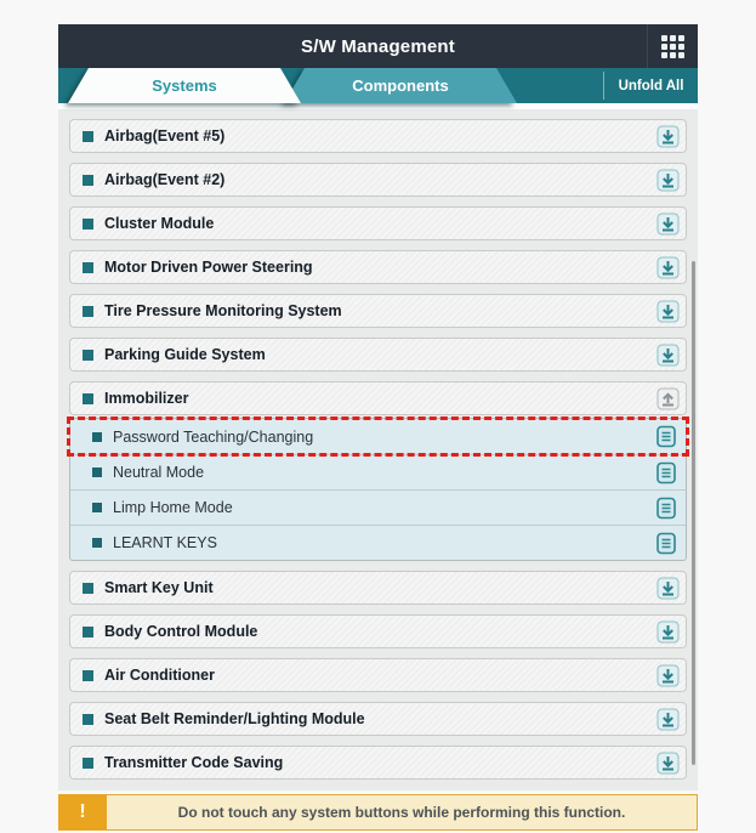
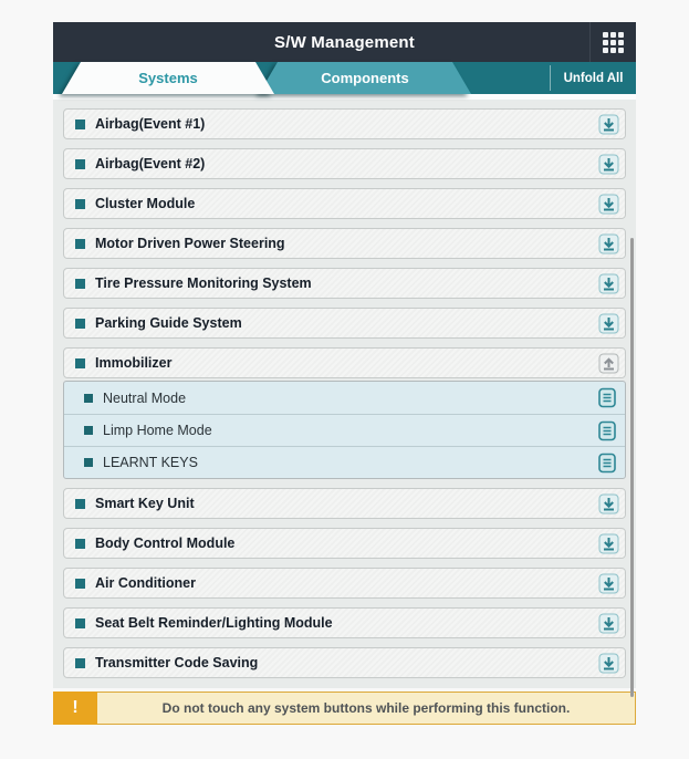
  S/W Management
  Systems
  Components
  Unfold All
- Airbag(Event #5)
+ Airbag(Event #1)
  Airbag(Event #2)
  Cluster Module
  Motor Driven Power Steering
  Tire Pressure Monitoring System
  Parking Guide System
  Immobilizer
- Password Teaching/Changing
  Neutral Mode
  Limp Home Mode
  LEARNT KEYS
  Smart Key Unit
  Body Control Module
  Air Conditioner
  Seat Belt Reminder/Lighting Module
  Transmitter Code Saving
  !
  Do not touch any system buttons while performing this function.
